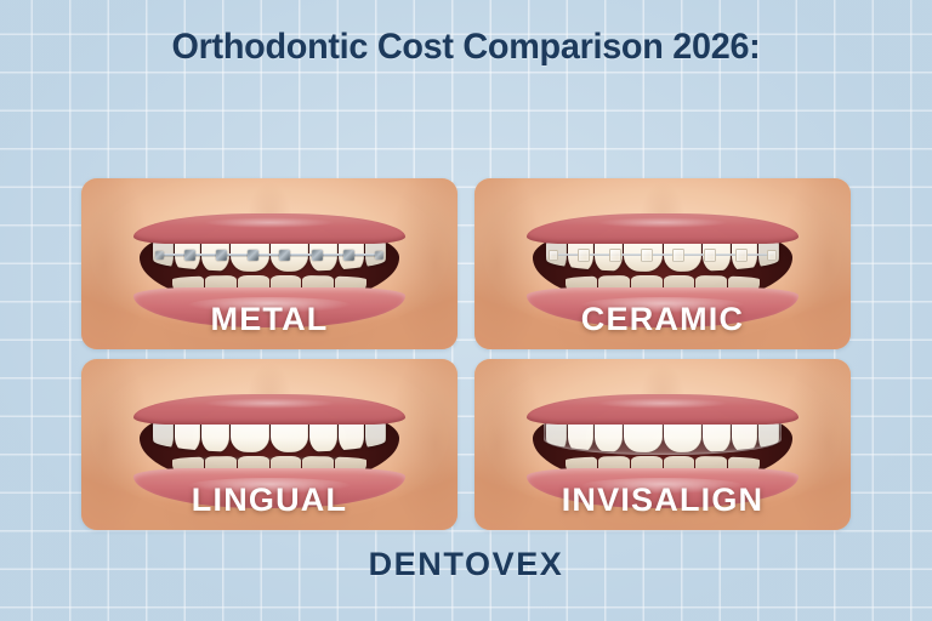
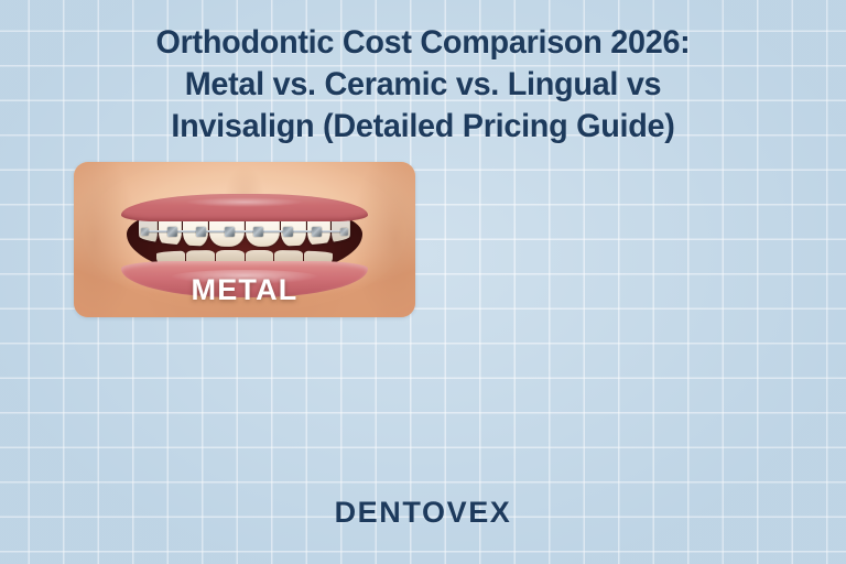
  Orthodontic Cost Comparison 2026:
+ Metal vs. Ceramic vs. Lingual vs
+ Invisalign (Detailed Pricing Guide)
  METAL
- CERAMIC
- LINGUAL
- INVISALIGN
  DENTOVEX
